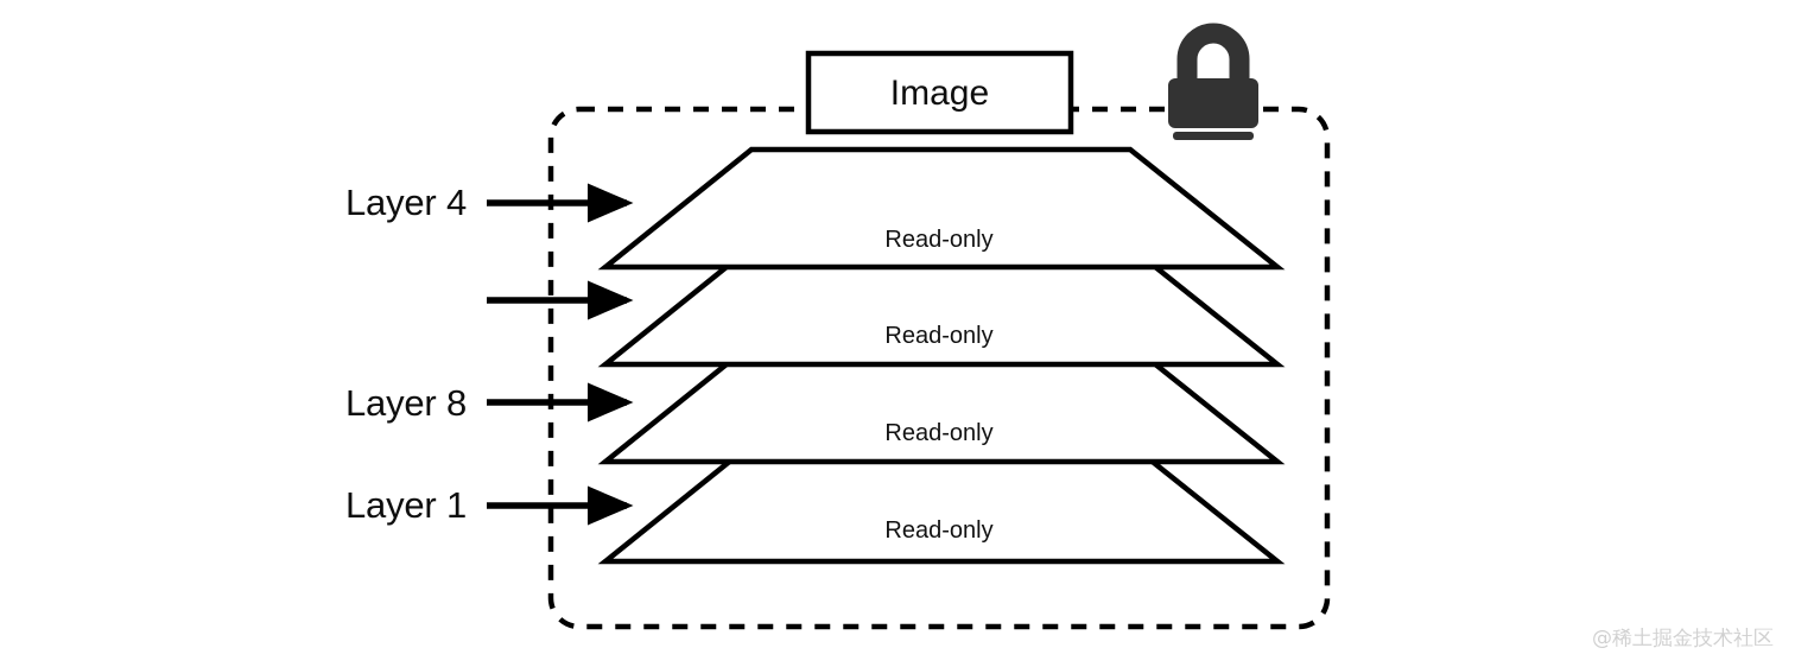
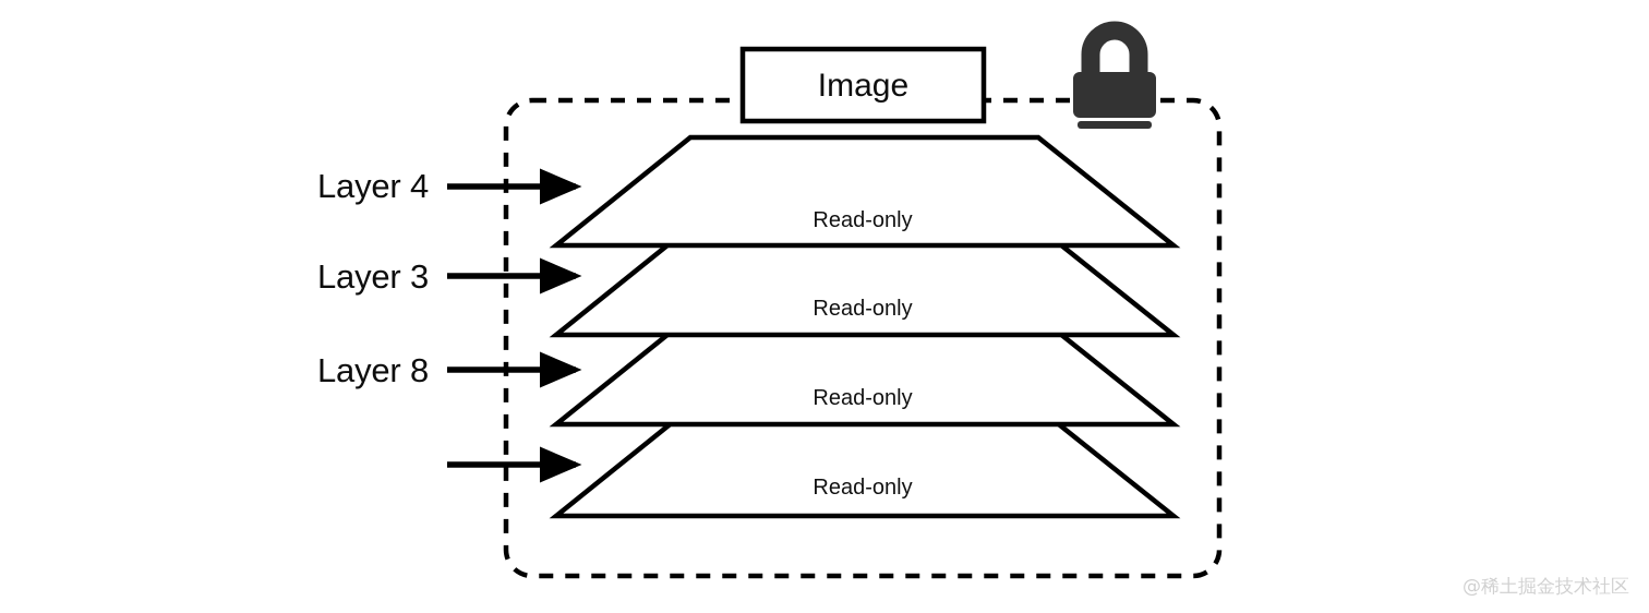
  Image
  Layer 4
+ Layer 3
  Layer 8
- Layer 1
  Read-only
  Read-only
  Read-only
  Read-only
  @稀土掘金技术社区
